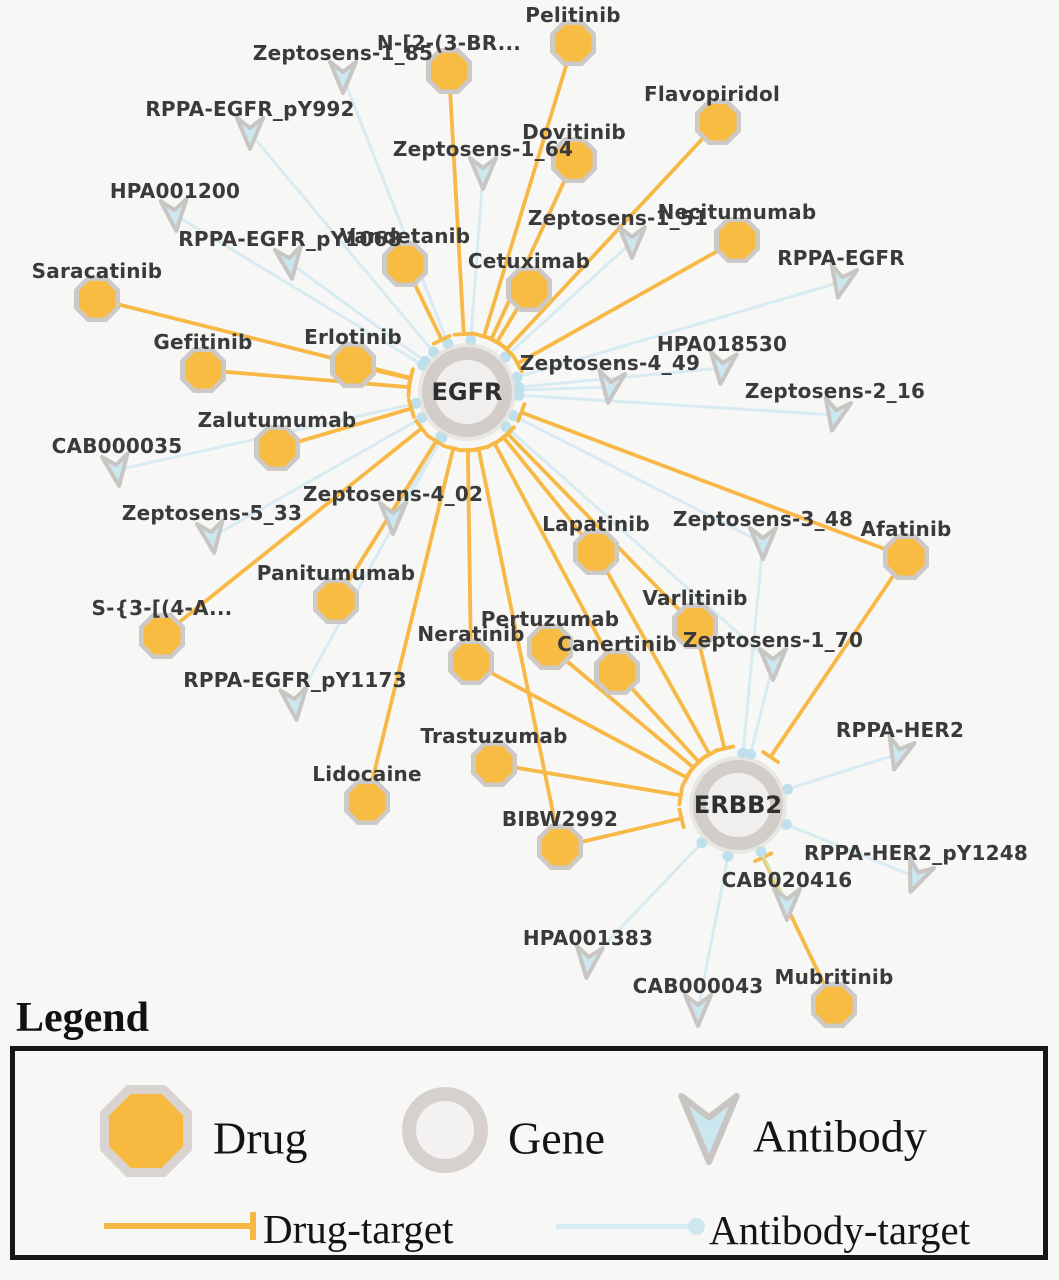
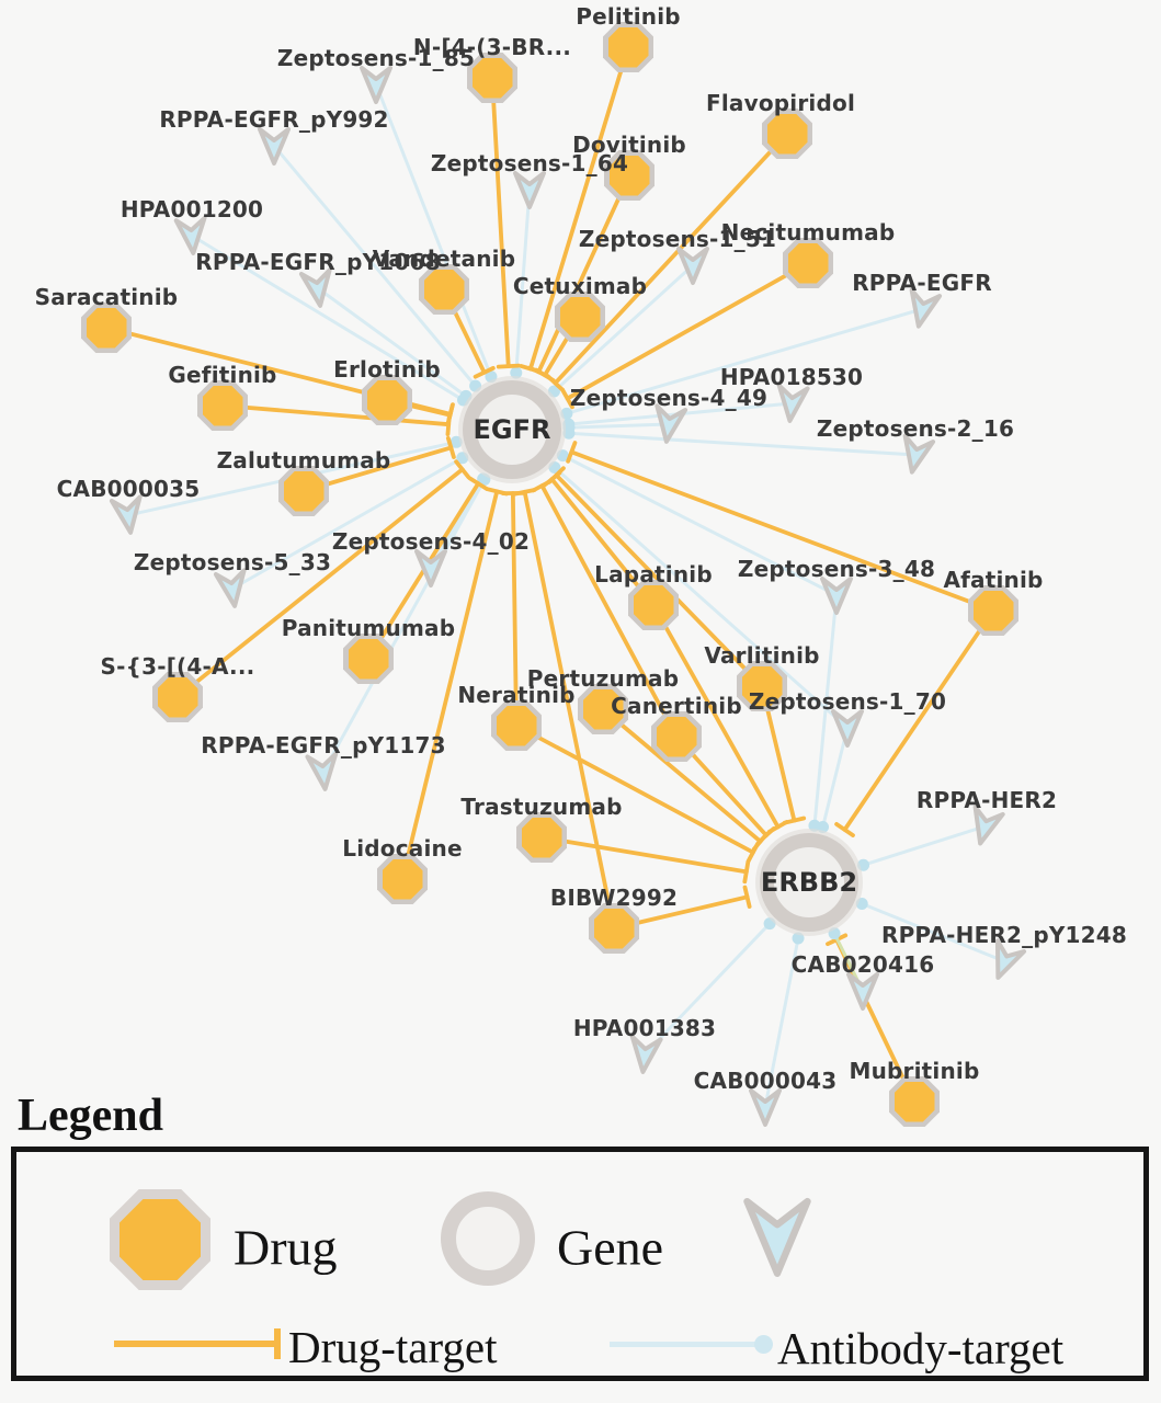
  EGFR
  ERBB2
  Pelitinib
- N-[2-(3-BR...
+ N-[4-(3-BR...
  Dovitinib
  Flavopiridol
  Necitumumab
  Vandetanib
  Cetuximab
  Saracatinib
  Gefitinib
  Erlotinib
  Zalutumumab
  Panitumumab
  S-{3-[(4-A...
  Lidocaine
  Neratinib
  Lapatinib
  Varlitinib
  Canertinib
  Pertuzumab
  Afatinib
  BIBW2992
  Trastuzumab
  Mubritinib
  Zeptosens-1_85
  RPPA-EGFR_pY992
  HPA001200
  RPPA-EGFR_pY1068
  Zeptosens-1_64
  Zeptosens-1_51
  RPPA-EGFR
  HPA018530
  Zeptosens-4_49
  Zeptosens-2_16
  CAB000035
  Zeptosens-5_33
  Zeptosens-4_02
  RPPA-EGFR_pY1173
  Zeptosens-3_48
  Zeptosens-1_70
  RPPA-HER2
  RPPA-HER2_pY1248
  CAB020416
  HPA001383
  CAB000043
  Legend
  Drug
  Gene
- Antibody
  Drug-target
  Antibody-target
